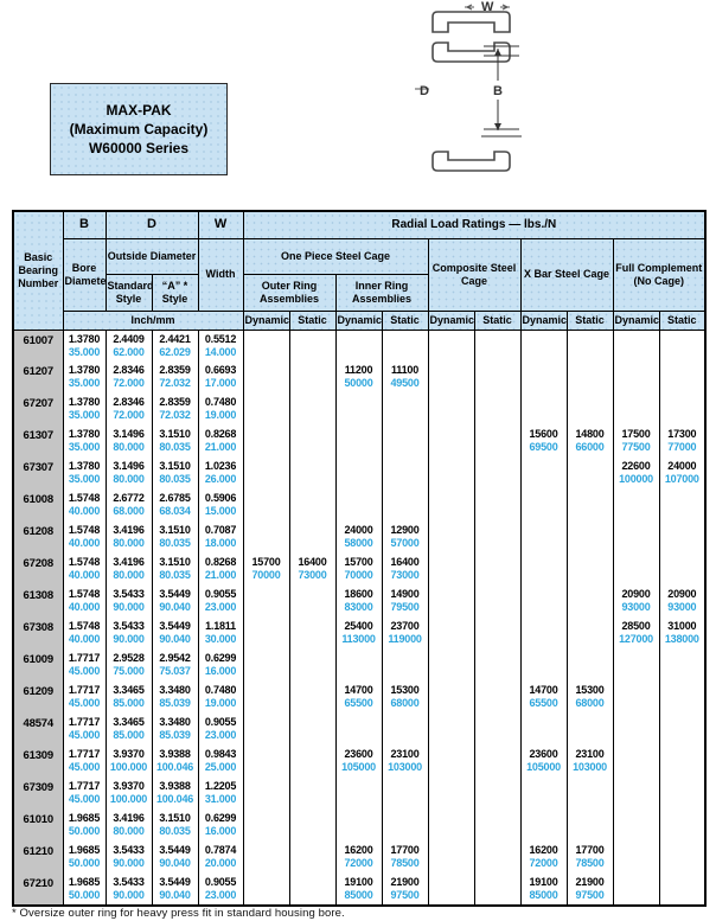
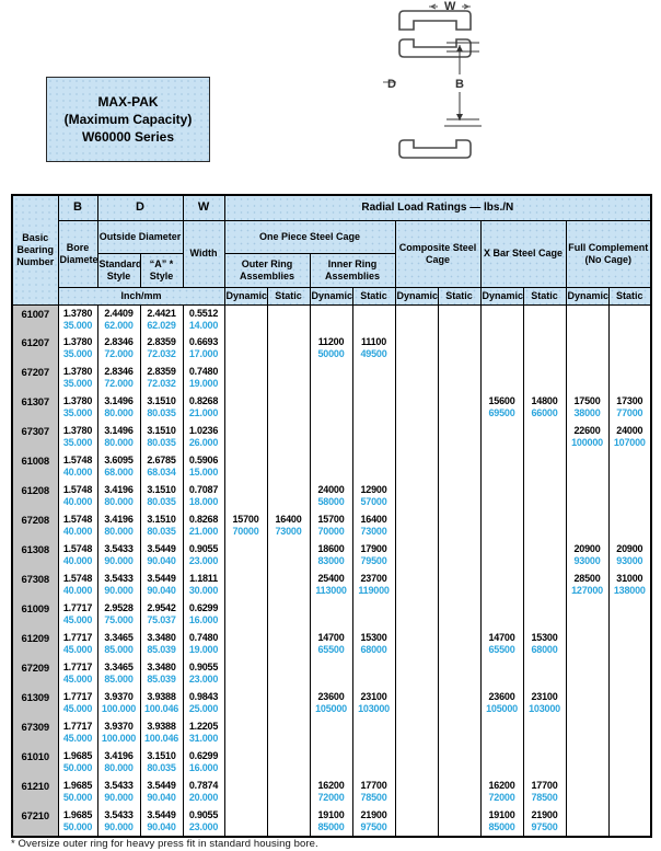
  MAX-PAK
  (Maximum Capacity)
  W60000 Series
  W
  D
  B
  Basic Bearing Number	B	D	W	Radial Load Ratings — lbs./N
  Bore Diamete	Outside Diameter	Width	One Piece Steel Cage	Composite Steel Cage	X Bar Steel Cage	Full Complement (No Cage)
  Standard Style	“A” * Style	Outer Ring Assemblies	Inner Ring Assemblies
  Inch/mm	Dynamic	Static	Dynamic	Static	Dynamic	Static	Dynamic	Static	Dynamic	Static
  61007	1.378035.000	2.440962.000	2.442162.029	0.551214.000
  61207	1.378035.000	2.834672.000	2.835972.032	0.669317.000			1120050000	1110049500
  67207	1.378035.000	2.834672.000	2.835972.032	0.748019.000
- 61307	1.378035.000	3.149680.000	3.151080.035	0.826821.000							1560069500	1480066000	1750077500	1730077000
+ 61307	1.378035.000	3.149680.000	3.151080.035	0.826821.000							1560069500	1480066000	1750038000	1730077000
  67307	1.378035.000	3.149680.000	3.151080.035	1.023626.000									22600100000	24000107000
- 61008	1.574840.000	2.677268.000	2.678568.034	0.590615.000
+ 61008	1.574840.000	3.609568.000	2.678568.034	0.590615.000
  61208	1.574840.000	3.419680.000	3.151080.035	0.708718.000			2400058000	1290057000
  67208	1.574840.000	3.419680.000	3.151080.035	0.826821.000	1570070000	1640073000	1570070000	1640073000
- 61308	1.574840.000	3.543390.000	3.544990.040	0.905523.000			1860083000	1490079500					2090093000	2090093000
+ 61308	1.574840.000	3.543390.000	3.544990.040	0.905523.000			1860083000	1790079500					2090093000	2090093000
  67308	1.574840.000	3.543390.000	3.544990.040	1.181130.000			25400113000	23700119000					28500127000	31000138000
  61009	1.771745.000	2.952875.000	2.954275.037	0.629916.000
  61209	1.771745.000	3.346585.000	3.348085.039	0.748019.000			1470065500	1530068000			1470065500	1530068000
- 48574	1.771745.000	3.346585.000	3.348085.039	0.905523.000
+ 67209	1.771745.000	3.346585.000	3.348085.039	0.905523.000
  61309	1.771745.000	3.9370100.000	3.9388100.046	0.984325.000			23600105000	23100103000			23600105000	23100103000
  67309	1.771745.000	3.9370100.000	3.9388100.046	1.220531.000
  61010	1.968550.000	3.419680.000	3.151080.035	0.629916.000
  61210	1.968550.000	3.543390.000	3.544990.040	0.787420.000			1620072000	1770078500			1620072000	1770078500
  67210	1.968550.000	3.543390.000	3.544990.040	0.905523.000			1910085000	2190097500			1910085000	2190097500
  * Oversize outer ring for heavy press fit in standard housing bore.
